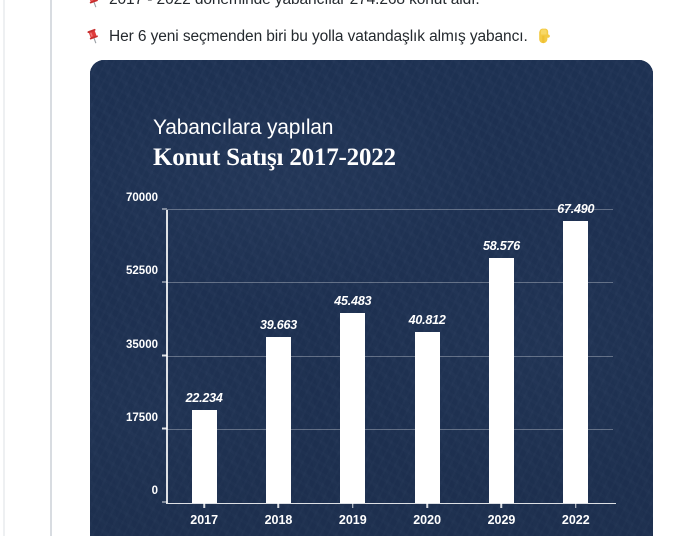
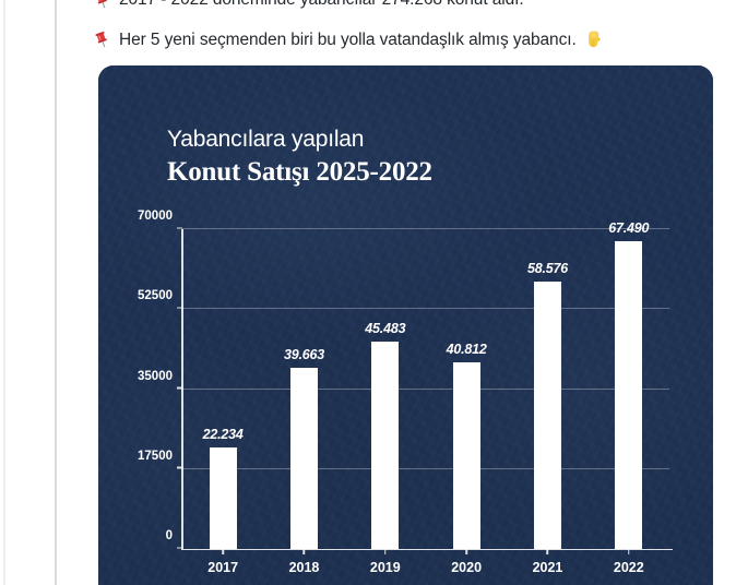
- Her 6 yeni seçmenden biri bu yolla vatandaşlık almış yabancı.
+ Her 5 yeni seçmenden biri bu yolla vatandaşlık almış yabancı.
  Yabancılara yapılan
- Konut Satışı 2017-2022
+ Konut Satışı 2025-2022
  0
  17500
  35000
  52500
  70000
  22.234
  2017
  39.663
  2018
  45.483
  2019
  40.812
  2020
  58.576
- 2029
+ 2021
  67.490
  2022
